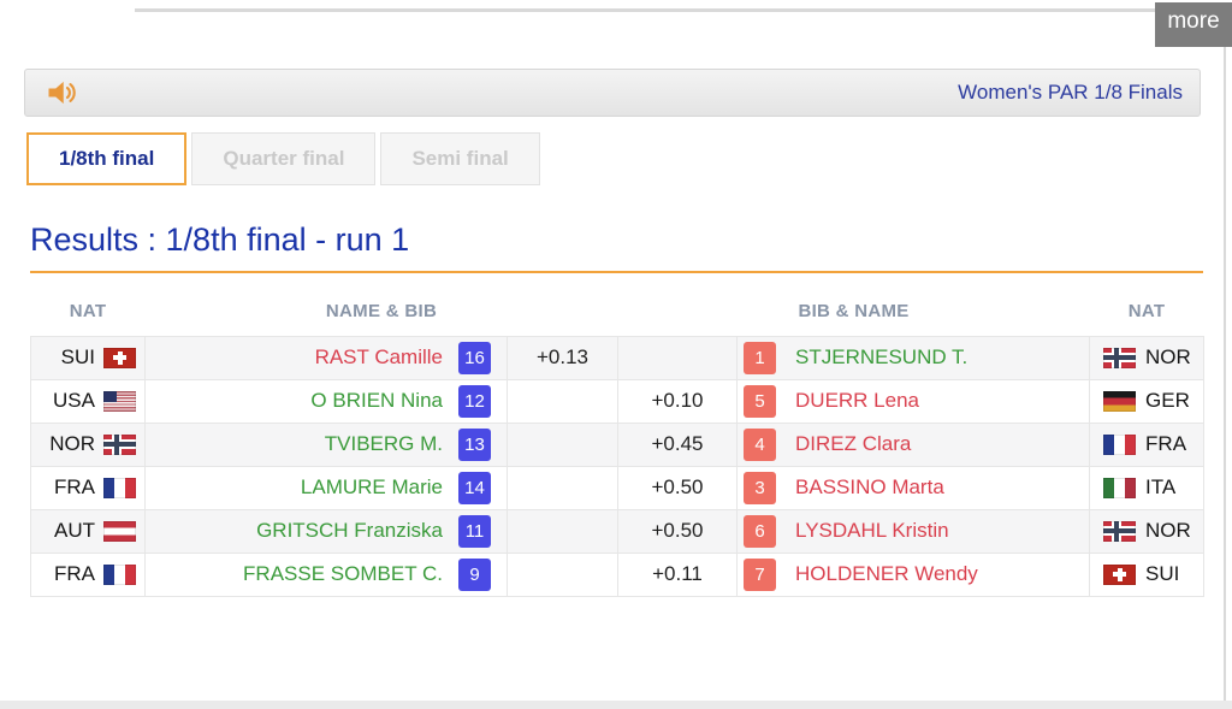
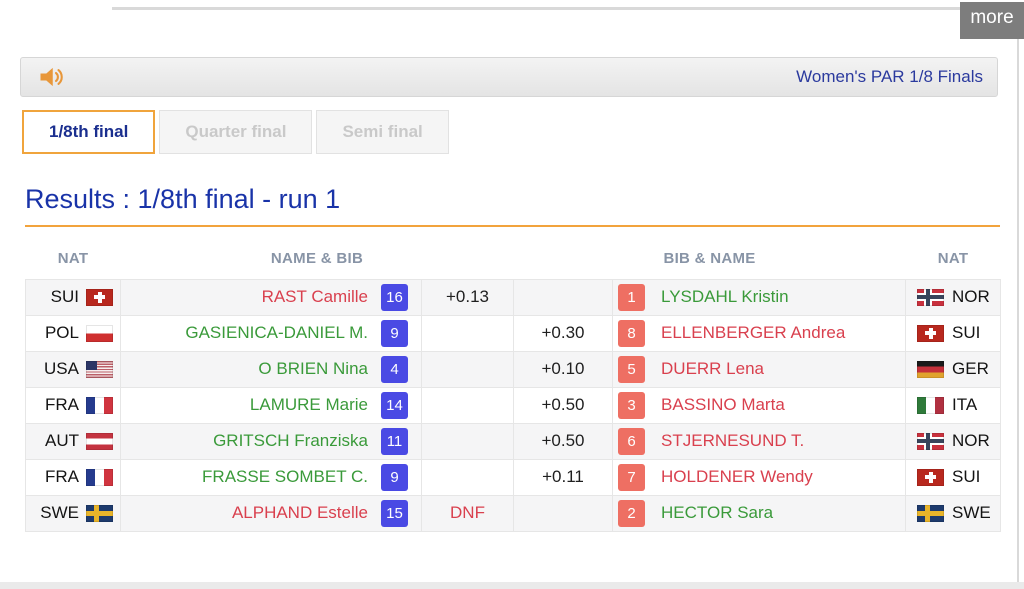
  more
  Women's PAR 1/8 Finals
  1/8th final
  Quarter final
  Semi final
  Results : 1/8th final - run 1
  NAT	NAME & BIB	BIB & NAME	NAT
- SUI	RAST Camille 16	+0.13		1 STJERNESUND T.	NOR
+ SUI	RAST Camille 16	+0.13		1 LYSDAHL Kristin	NOR
+ POL	GASIENICA-DANIEL M. 9		+0.30	8 ELLENBERGER Andrea	SUI
- USA	O BRIEN Nina 12		+0.10	5 DUERR Lena	GER
+ USA	O BRIEN Nina 4		+0.10	5 DUERR Lena	GER
- NOR	TVIBERG M. 13		+0.45	4 DIREZ Clara	FRA
  FRA	LAMURE Marie 14		+0.50	3 BASSINO Marta	ITA
- AUT	GRITSCH Franziska 11		+0.50	6 LYSDAHL Kristin	NOR
+ AUT	GRITSCH Franziska 11		+0.50	6 STJERNESUND T.	NOR
  FRA	FRASSE SOMBET C. 9		+0.11	7 HOLDENER Wendy	SUI
+ SWE	ALPHAND Estelle 15	DNF		2 HECTOR Sara	SWE
